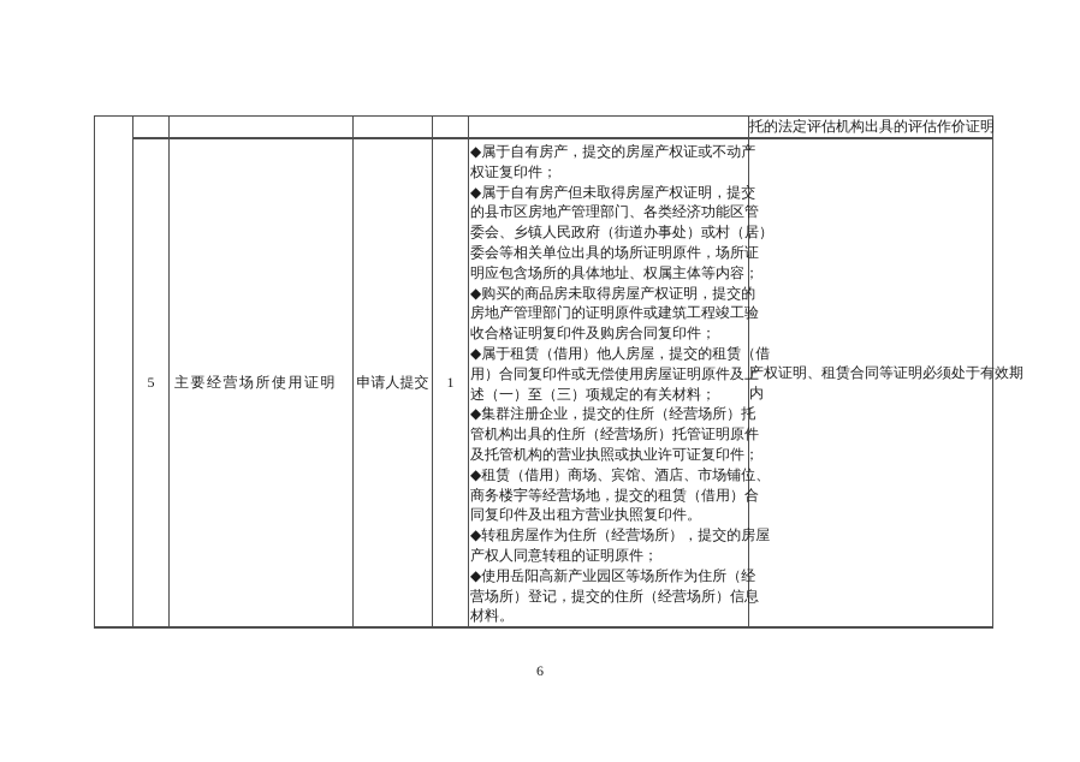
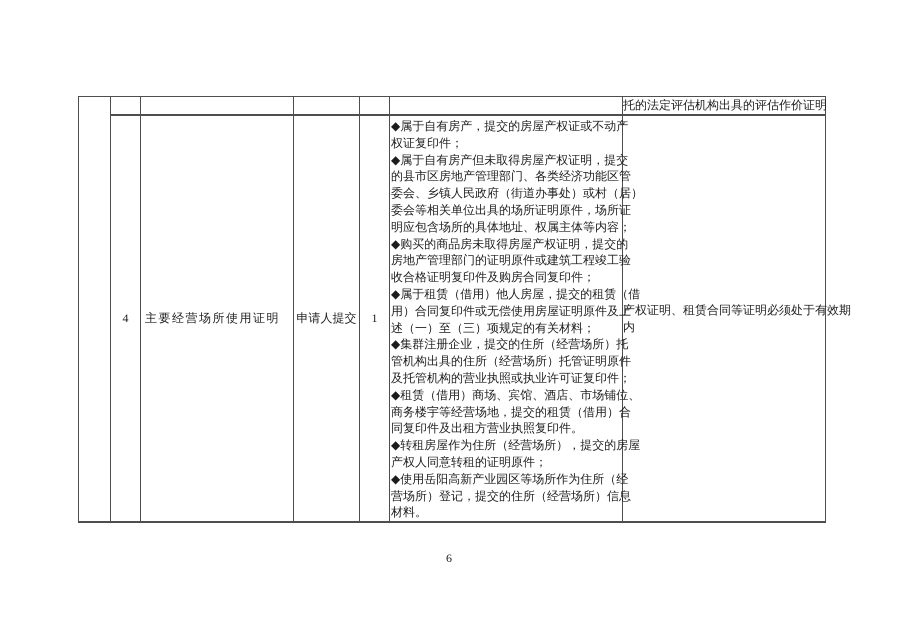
  						托的法定评估机构出具的评估作价证明
- 5	主要经营场所使用证明	申请人提交	1	◆属于自有房产，提交的房屋产权证或不动产 权证复印件； ◆属于自有房产但未取得房屋产权证明，提交 的县市区房地产管理部门、各类经济功能区管 委会、乡镇人民政府（街道办事处）或村（居） 委会等相关单位出具的场所证明原件，场所证 明应包含场所的具体地址、权属主体等内容； ◆购买的商品房未取得房屋产权证明，提交的 房地产管理部门的证明原件或建筑工程竣工验 收合格证明复印件及购房合同复印件； ◆属于租赁（借用）他人房屋，提交的租赁（借 用）合同复印件或无偿使用房屋证明原件及 述（一）至（三）项规定的有关材料； ◆集群注册企业，提交的住所（经营场所）托 管机构出具的住所（经营场所）托管证明原件 及托管机构的营业执照或执业许可证复印件； ◆租赁（借用）商场、宾馆、酒店、市场铺位、 商务楼宇等经营场地，提交的租赁（借用）合 同复印件及出租方营业执照复印件。 ◆转租房屋作为住所（经营场所），提交的房屋 产权人同意转租的证明原件； ◆使用岳阳高新产业园区等场所作为住所（经 营场所）登记，提交的住所（经营场所）信息 材料。	产权证明、租赁合同等证明必须处于有效期 内
+ 4	主要经营场所使用证明	申请人提交	1	◆属于自有房产，提交的房屋产权证或不动产 权证复印件； ◆属于自有房产但未取得房屋产权证明，提交 的县市区房地产管理部门、各类经济功能区管 委会、乡镇人民政府（街道办事处）或村（居） 委会等相关单位出具的场所证明原件，场所证 明应包含场所的具体地址、权属主体等内容； ◆购买的商品房未取得房屋产权证明，提交的 房地产管理部门的证明原件或建筑工程竣工验 收合格证明复印件及购房合同复印件； ◆属于租赁（借用）他人房屋，提交的租赁（借 用）合同复印件或无偿使用房屋证明原件及 述（一）至（三）项规定的有关材料； ◆集群注册企业，提交的住所（经营场所）托 管机构出具的住所（经营场所）托管证明原件 及托管机构的营业执照或执业许可证复印件； ◆租赁（借用）商场、宾馆、酒店、市场铺位、 商务楼宇等经营场地，提交的租赁（借用）合 同复印件及出租方营业执照复印件。 ◆转租房屋作为住所（经营场所），提交的房屋 产权人同意转租的证明原件； ◆使用岳阳高新产业园区等场所作为住所（经 营场所）登记，提交的住所（经营场所）信息 材料。	产权证明、租赁合同等证明必须处于有效期 内
  6
